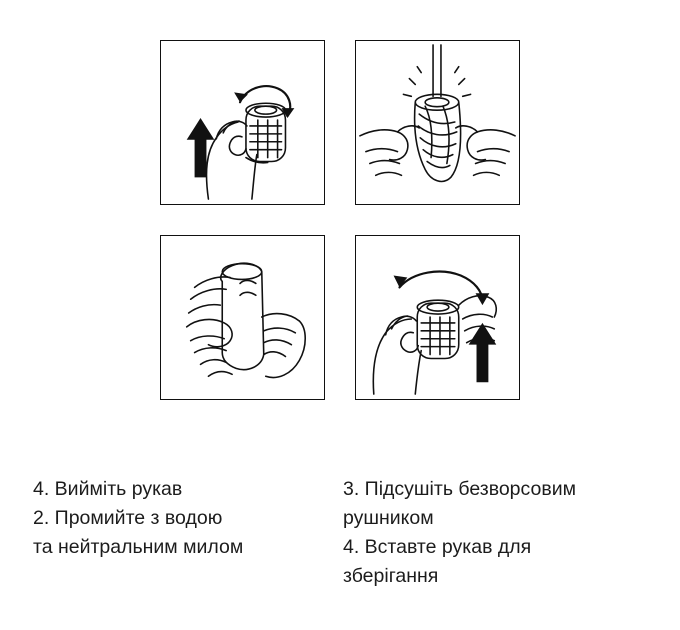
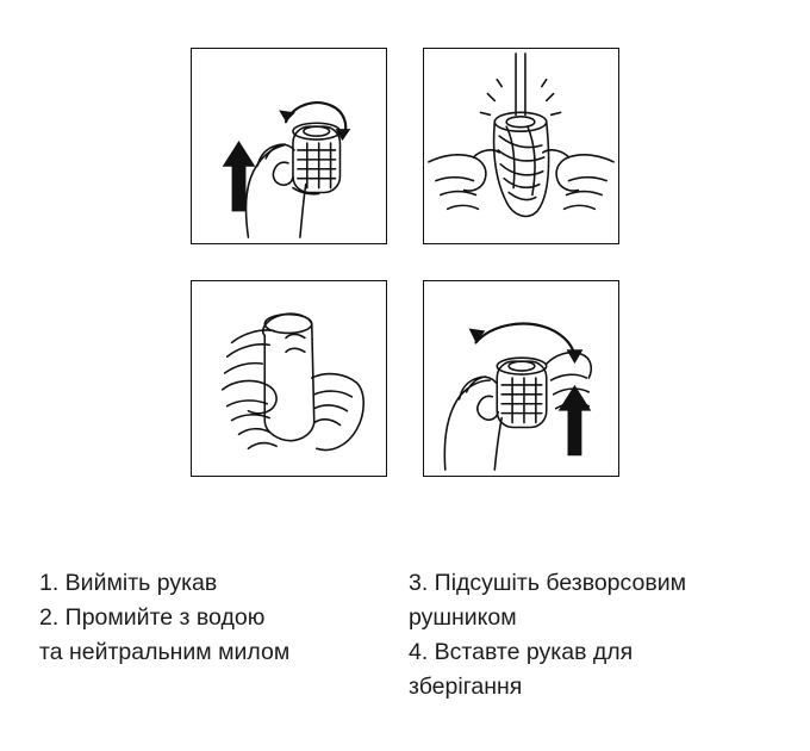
- 4. Вийміть рукав
+ 1. Вийміть рукав
  2. Промийте з водою
  та нейтральним милом
  3. Підсушіть безворсовим
  рушником
  4. Вставте рукав для
  зберігання
